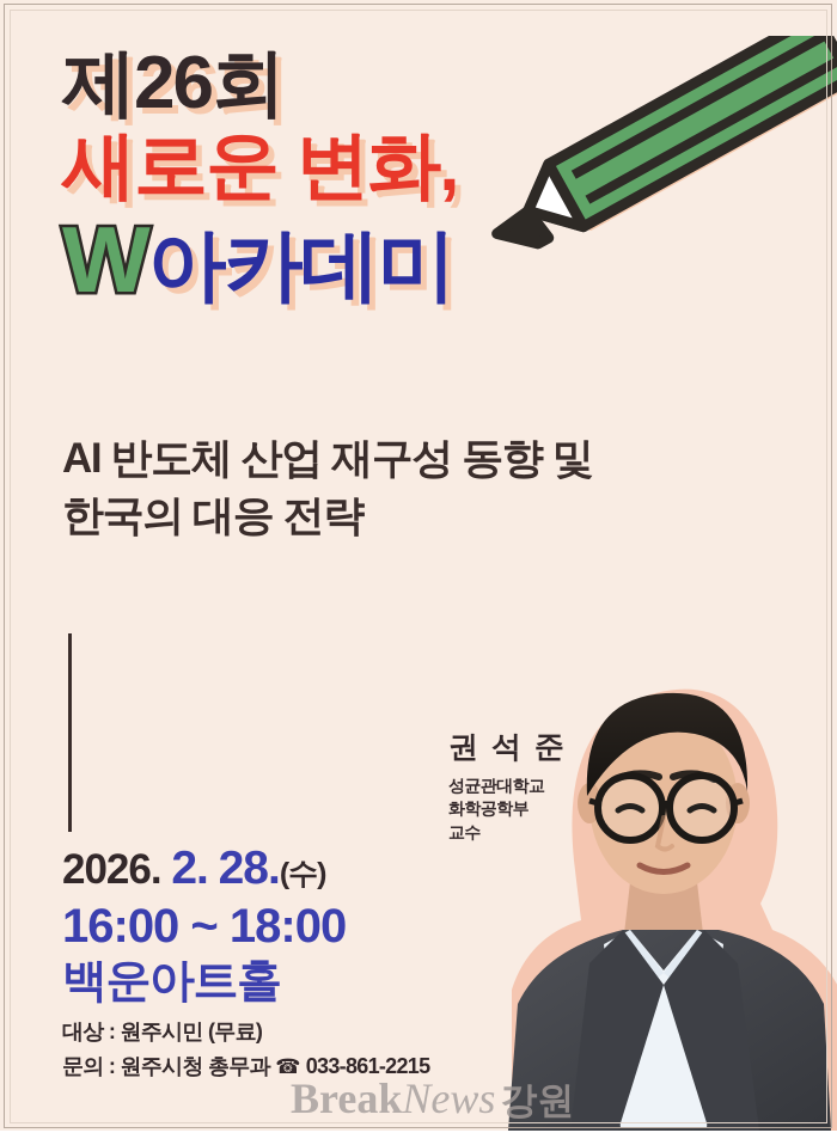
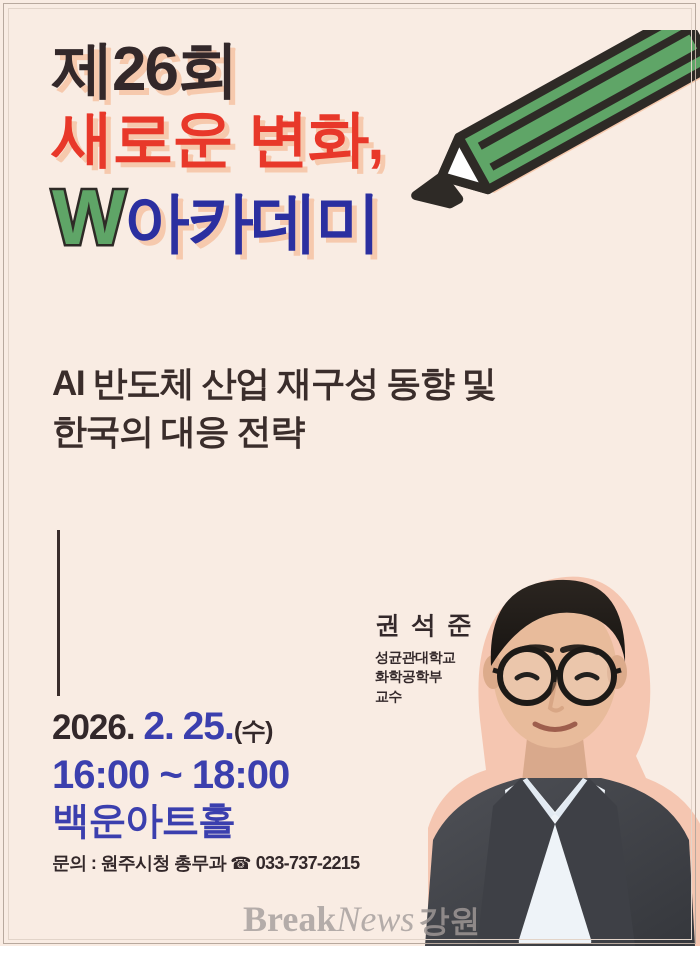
  제26회
  새로운 변화,
  W아카데미
  AI 반도체 산업 재구성 동향 및
  한국의 대응 전략
  권 석 준
  성균관대학교
  화학공학부
  교수
- 2026. 2. 28.(수)
+ 2026. 2. 25.(수)
  16:00 ~ 18:00
  백운아트홀
- 대상 : 원주시민 (무료)
- 문의 : 원주시청 총무과 ☎ 033-861-2215
+ 문의 : 원주시청 총무과 ☎ 033-737-2215
  BreakNews강원
